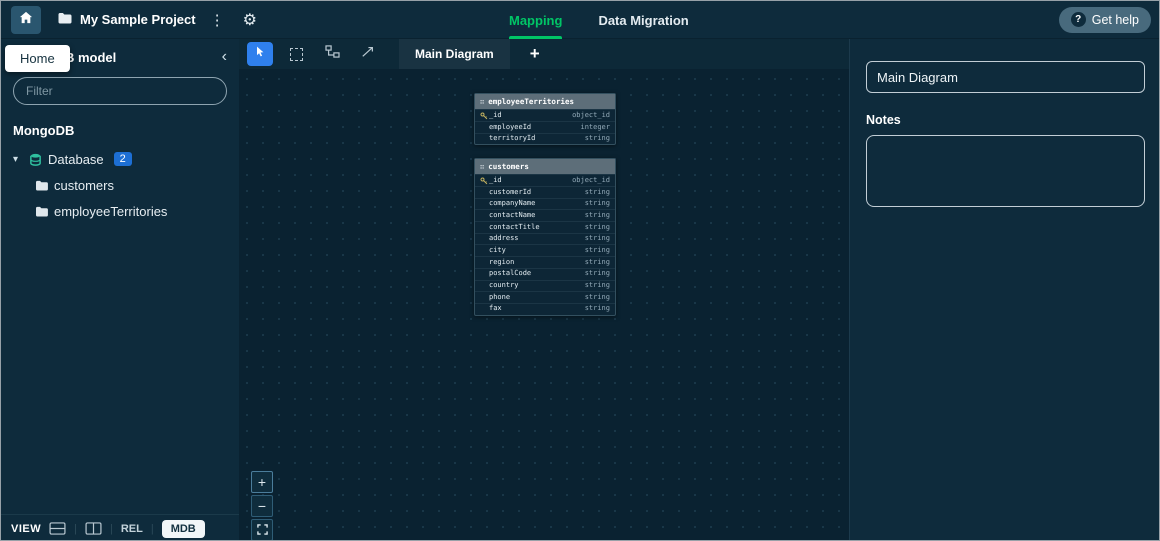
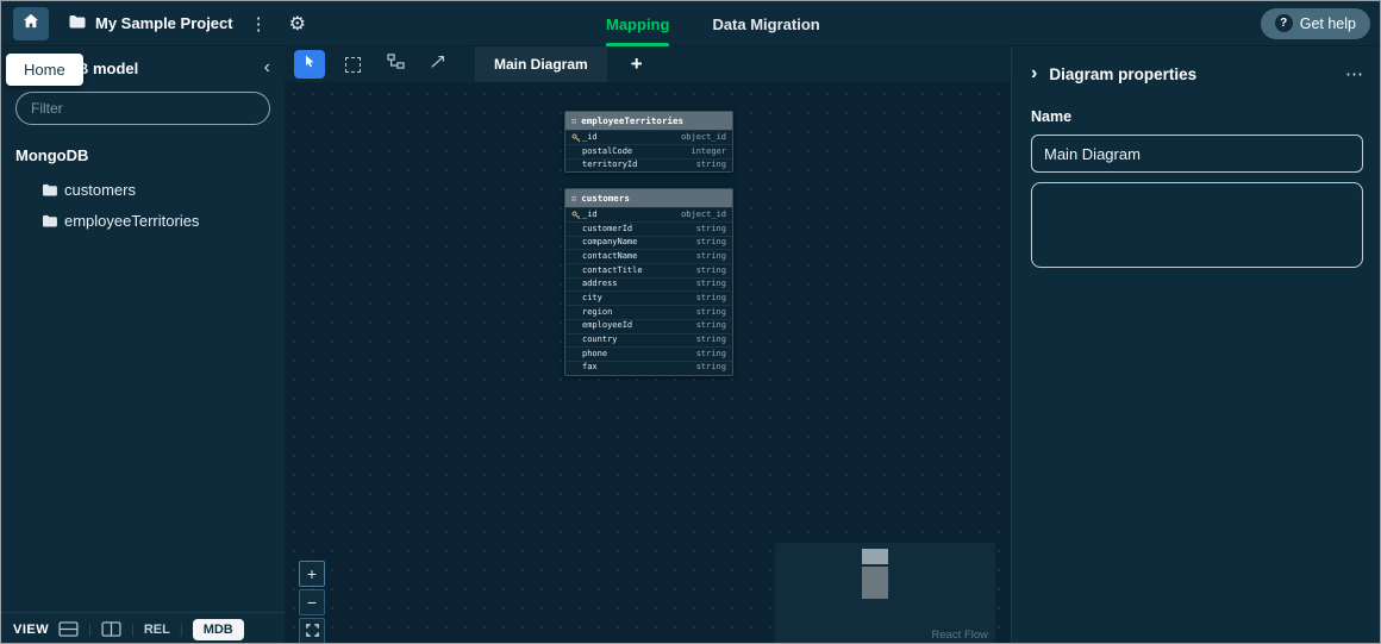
  My Sample Project
  ⋮
  ⚙
  Mapping
  Data Migration
  ?
  Get help
  Home
  ‹
  Filter
  MongoDB
- ▾
- Database
- 2
  customers
  employeeTerritories
  VIEW
  |
  |
  REL
  MDB
  Main Diagram
  +
  ∷
  employeeTerritories
  _id
  object_id
- employeeId
+ postalCode
  integer
  territoryId
  string
  ∷
  customers
  _id
  object_id
  customerId
  string
  companyName
  string
  contactName
  string
  contactTitle
  string
  address
  string
  city
  string
  region
  string
- postalCode
+ employeeId
  string
  country
  string
  phone
  string
  fax
  string
  +
  −
+ React Flow
+ ›
+ Diagram properties
+ ⋯
+ Name
  Main Diagram
- Notes
